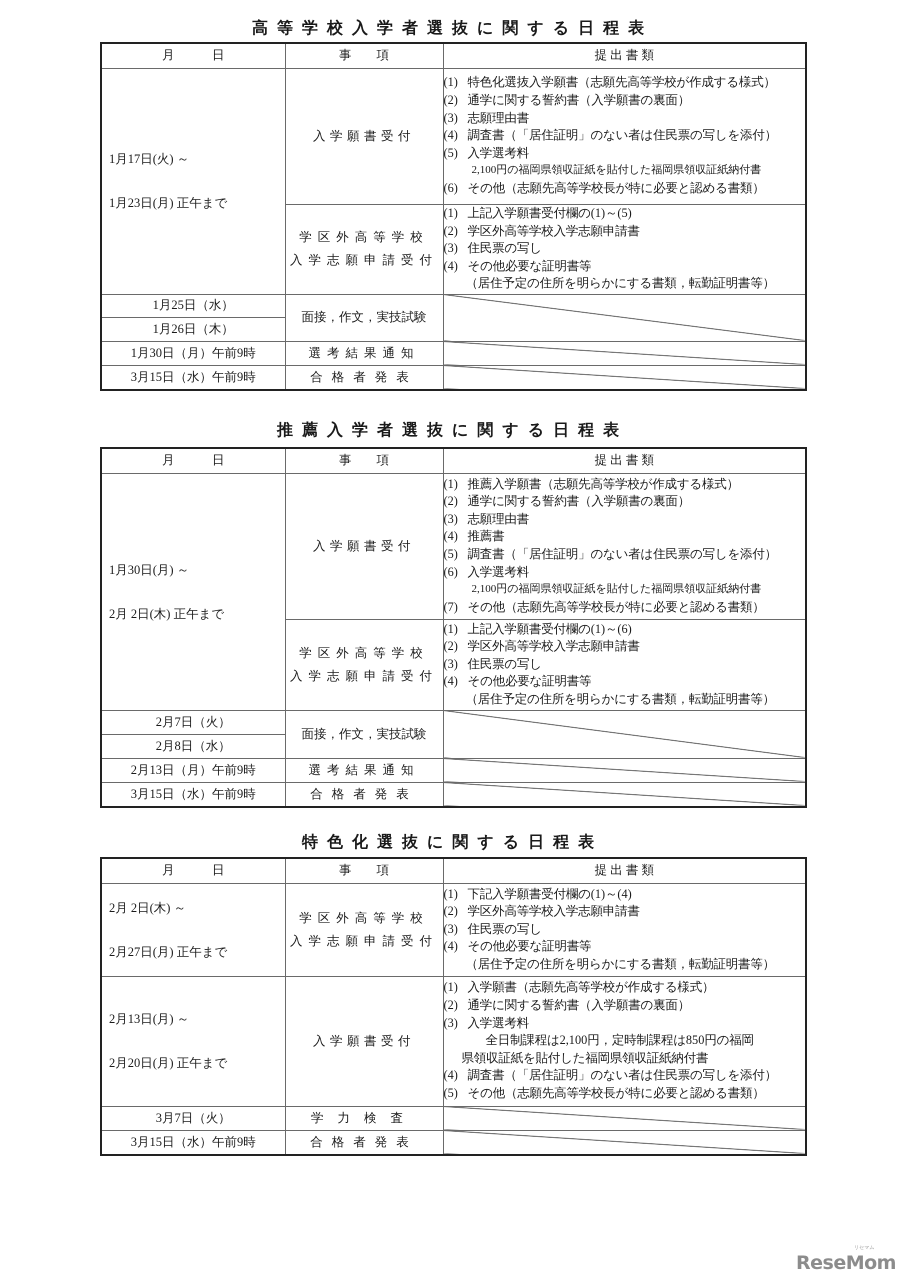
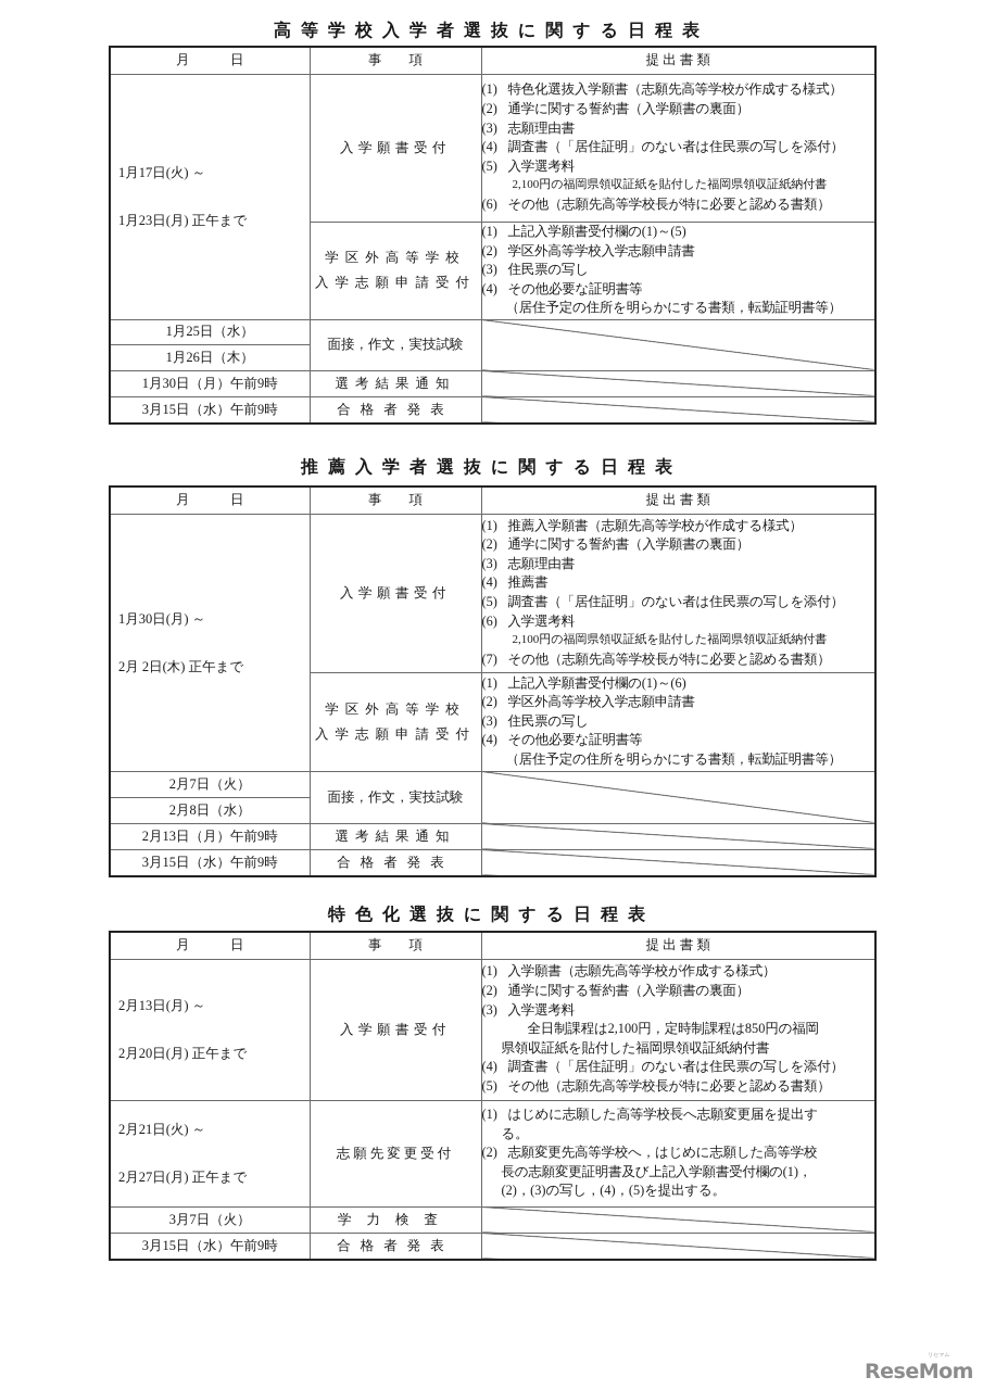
  高等学校入学者選抜に関する日程表
  月 日	事 項	提 出 書 類
  1月17日(火) ～ 1月23日(月) 正午まで	入学願書受付	(1) 特色化選抜入学願書（志願先高等学校が作成する様式） (2) 通学に関する誓約書（入学願書の裏面） (3) 志願理由書 (4) 調査書（「居住証明」のない者は住民票の写しを添付） (5) 入学選考料 2,100円の福岡県領収証紙を貼付した福岡県領収証紙納付書 (6) その他（志願先高等学校長が特に必要と認める書類）
  学区外高等学校 入学志願申請受付	(1) 上記入学願書受付欄の(1)～(5) (2) 学区外高等学校入学志願申請書 (3) 住民票の写し (4) その他必要な証明書等 （居住予定の住所を明らかにする書類，転勤証明書等）
  1月25日（水）	面接，作文，実技試験
  1月26日（木）
  1月30日（月）午前9時	選考結果通知
  3月15日（水）午前9時	合格者発表
  推薦入学者選抜に関する日程表
  月 日	事 項	提 出 書 類
  1月30日(月) ～ 2月 2日(木) 正午まで	入学願書受付	(1) 推薦入学願書（志願先高等学校が作成する様式） (2) 通学に関する誓約書（入学願書の裏面） (3) 志願理由書 (4) 推薦書 (5) 調査書（「居住証明」のない者は住民票の写しを添付） (6) 入学選考料 2,100円の福岡県領収証紙を貼付した福岡県領収証紙納付書 (7) その他（志願先高等学校長が特に必要と認める書類）
  学区外高等学校 入学志願申請受付	(1) 上記入学願書受付欄の(1)～(6) (2) 学区外高等学校入学志願申請書 (3) 住民票の写し (4) その他必要な証明書等 （居住予定の住所を明らかにする書類，転勤証明書等）
  2月7日（火）	面接，作文，実技試験
  2月8日（水）
  2月13日（月）午前9時	選考結果通知
  3月15日（水）午前9時	合格者発表
  特色化選抜に関する日程表
  月 日	事 項	提 出 書 類
- 2月 2日(木) ～ 2月27日(月) 正午まで	学区外高等学校 入学志願申請受付	(1) 下記入学願書受付欄の(1)～(4) (2) 学区外高等学校入学志願申請書 (3) 住民票の写し (4) その他必要な証明書等 （居住予定の住所を明らかにする書類，転勤証明書等）
  2月13日(月) ～ 2月20日(月) 正午まで	入学願書受付	(1) 入学願書（志願先高等学校が作成する様式） (2) 通学に関する誓約書（入学願書の裏面） (3) 入学選考料 全日制課程は2,100円，定時制課程は850円の福岡 県領収証紙を貼付した福岡県領収証紙納付書 (4) 調査書（「居住証明」のない者は住民票の写しを添付） (5) その他（志願先高等学校長が特に必要と認める書類）
+ 2月21日(火) ～ 2月27日(月) 正午まで	志願先変更受付	(1) はじめに志願した高等学校長へ志願変更届を提出す る。 (2) 志願変更先高等学校へ，はじめに志願した高等学校 長の志願変更証明書及び上記入学願書受付欄の(1)， (2)，(3)の写し，(4)，(5)を提出する。
  3月7日（火）	学力検査
  3月15日（水）午前9時	合格者発表
  ReseMom
